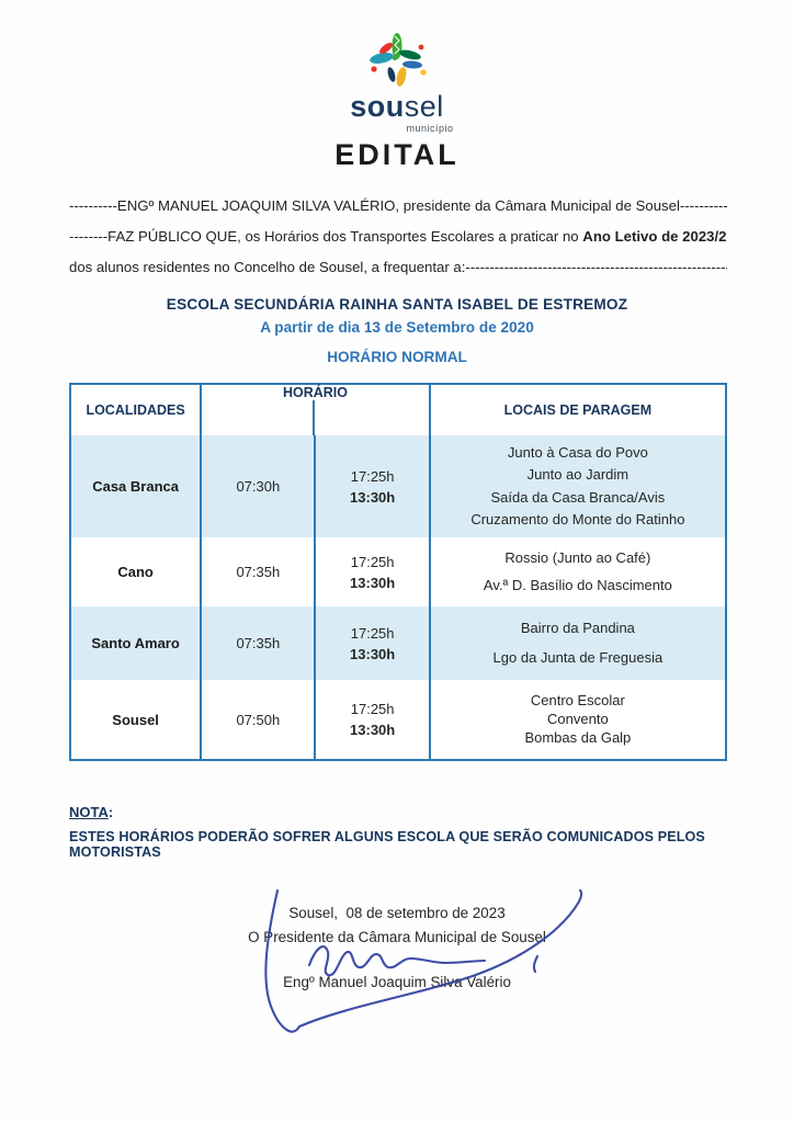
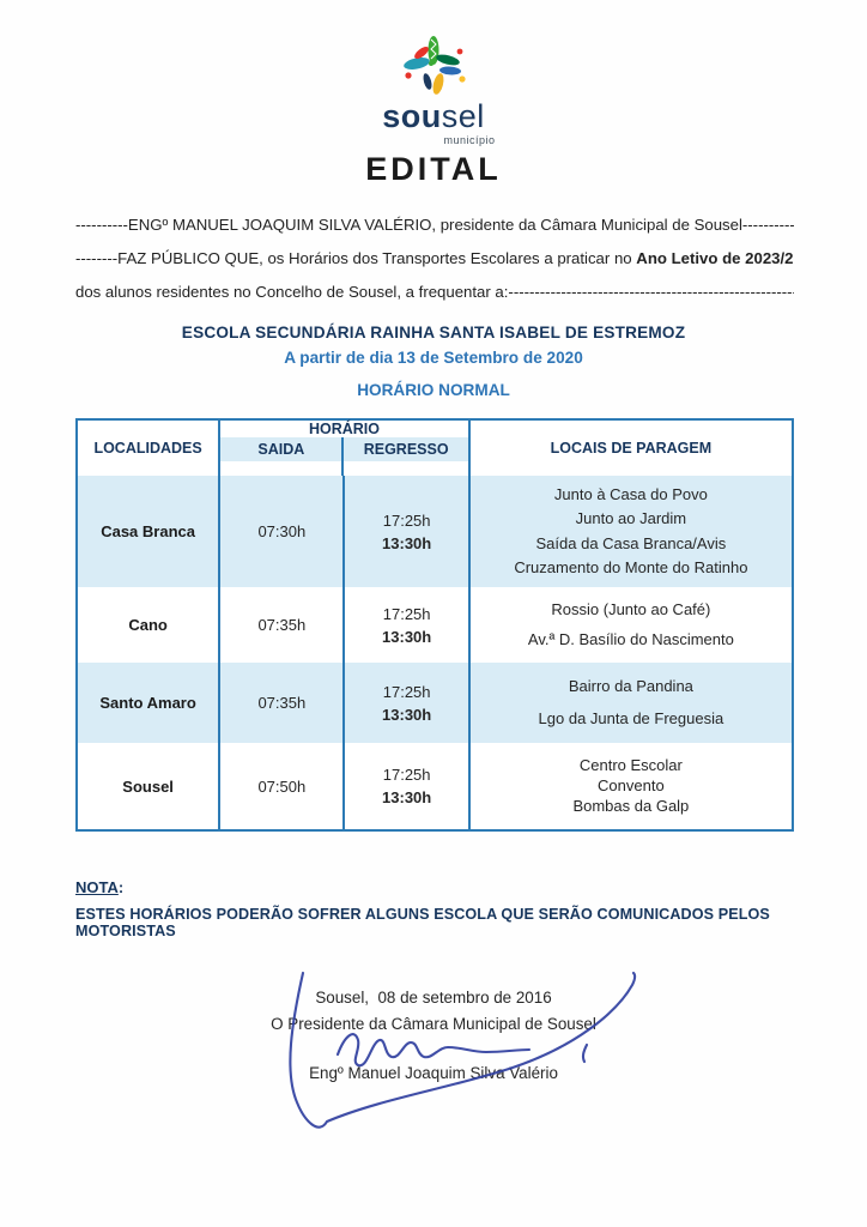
  sousel
  município
  EDITAL
  ----------ENGº MANUEL JOAQUIM SILVA VALÉRIO, presidente da Câmara Municipal de Sousel----------
  --------FAZ PÚBLICO QUE, os Horários dos Transportes Escolares a praticar no Ano Letivo de 2023/2
  dos alunos residentes no Concelho de Sousel, a frequentar a:------------------------------------------------------
  ESCOLA SECUNDÁRIA RAINHA SANTA ISABEL DE ESTREMOZ
  A partir de dia 13 de Setembro de 2020
  HORÁRIO NORMAL
  LOCALIDADES
  HORÁRIO
+ SAIDA
+ REGRESSO
  LOCAIS DE PARAGEM
  Casa Branca
  07:30h
  17:25h
  13:30h
  Junto à Casa do Povo
  Junto ao Jardim
  Saída da Casa Branca/Avis
  Cruzamento do Monte do Ratinho
  Cano
  07:35h
  17:25h
  13:30h
  Rossio (Junto ao Café)
  Av.ª D. Basílio do Nascimento
  Santo Amaro
  07:35h
  17:25h
  13:30h
  Bairro da Pandina
  Lgo da Junta de Freguesia
  Sousel
  07:50h
  17:25h
  13:30h
  Centro Escolar
  Convento
  Bombas da Galp
  NOTA:
  ESTES HORÁRIOS PODERÃO SOFRER ALGUNS ESCOLA QUE SERÃO COMUNICADOS PELOS MOTORISTAS
- Sousel, 08 de setembro de 2023
+ Sousel, 08 de setembro de 2016
  Oresidente da Câmara Municipal de Sousel
  Engº Manuel Joaquim Sila Valério
